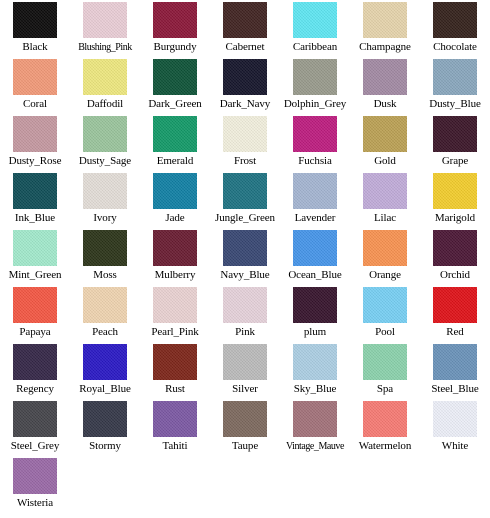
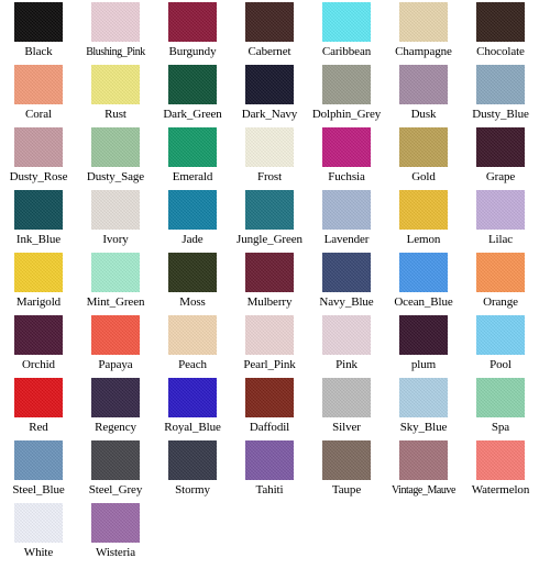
  Black
  Blushing_Pink
  Burgundy
  Cabernet
  Caribbean
  Champagne
  Chocolate
  Coral
- Daffodil
+ Rust
  Dark_Green
  Dark_Navy
  Dolphin_Grey
  Dusk
  Dusty_Blue
  Dusty_Rose
  Dusty_Sage
  Emerald
  Frost
  Fuchsia
  Gold
  Grape
  Ink_Blue
  Ivory
  Jade
  Jungle_Green
  Lavender
+ Lemon
  Lilac
  Marigold
  Mint_Green
  Moss
  Mulberry
  Navy_Blue
  Ocean_Blue
  Orange
  Orchid
  Papaya
  Peach
  Pearl_Pink
  Pink
  plum
  Pool
  Red
  Regency
  Royal_Blue
- Rust
+ Daffodil
  Silver
  Sky_Blue
  Spa
  Steel_Blue
  Steel_Grey
  Stormy
  Tahiti
  Taupe
  Vintage_Mauve
  Watermelon
  White
  Wisteria
